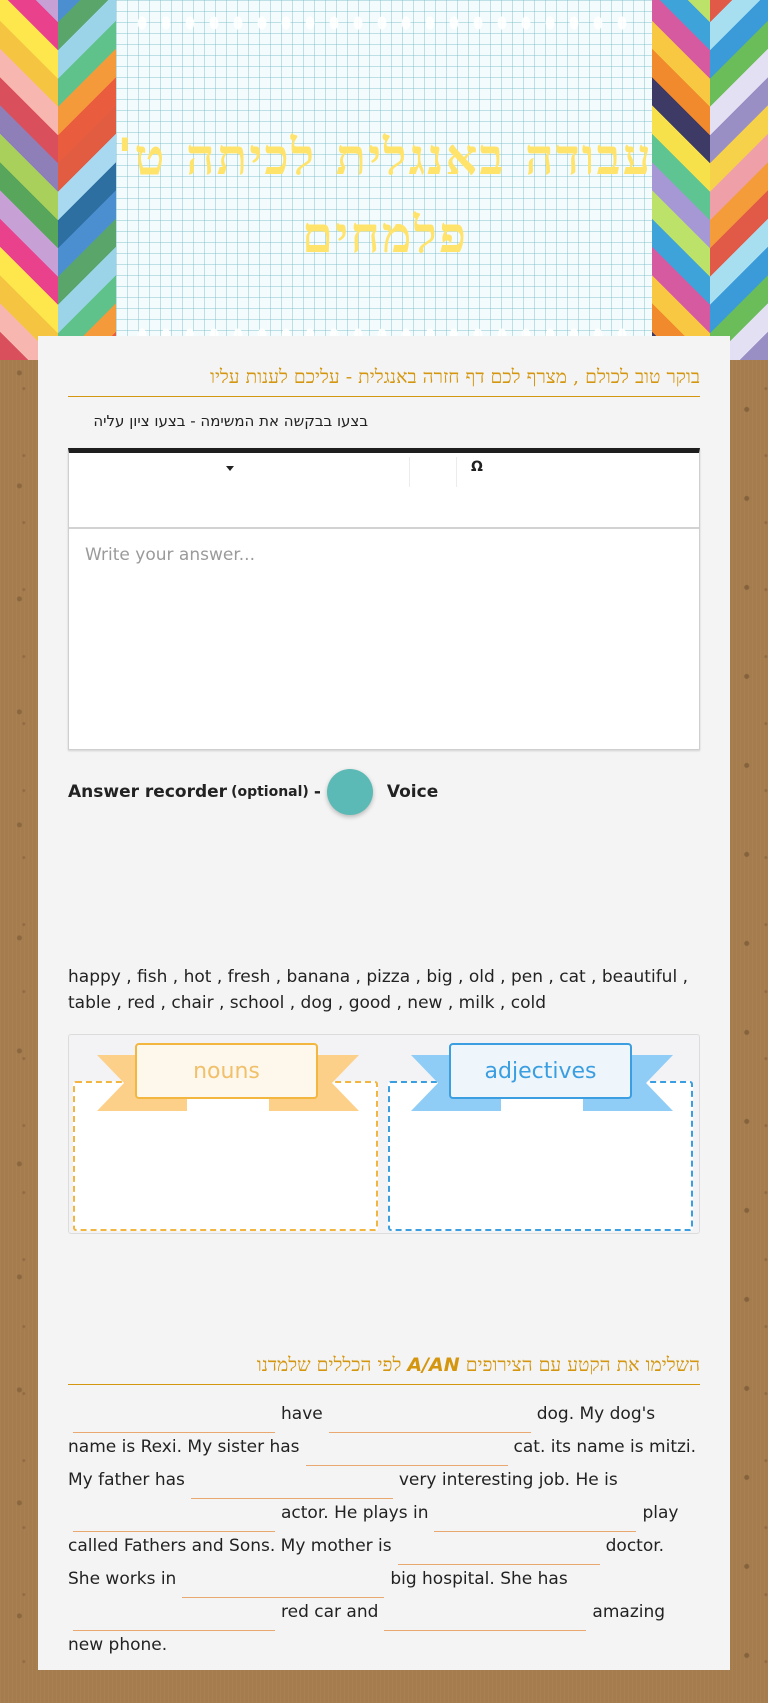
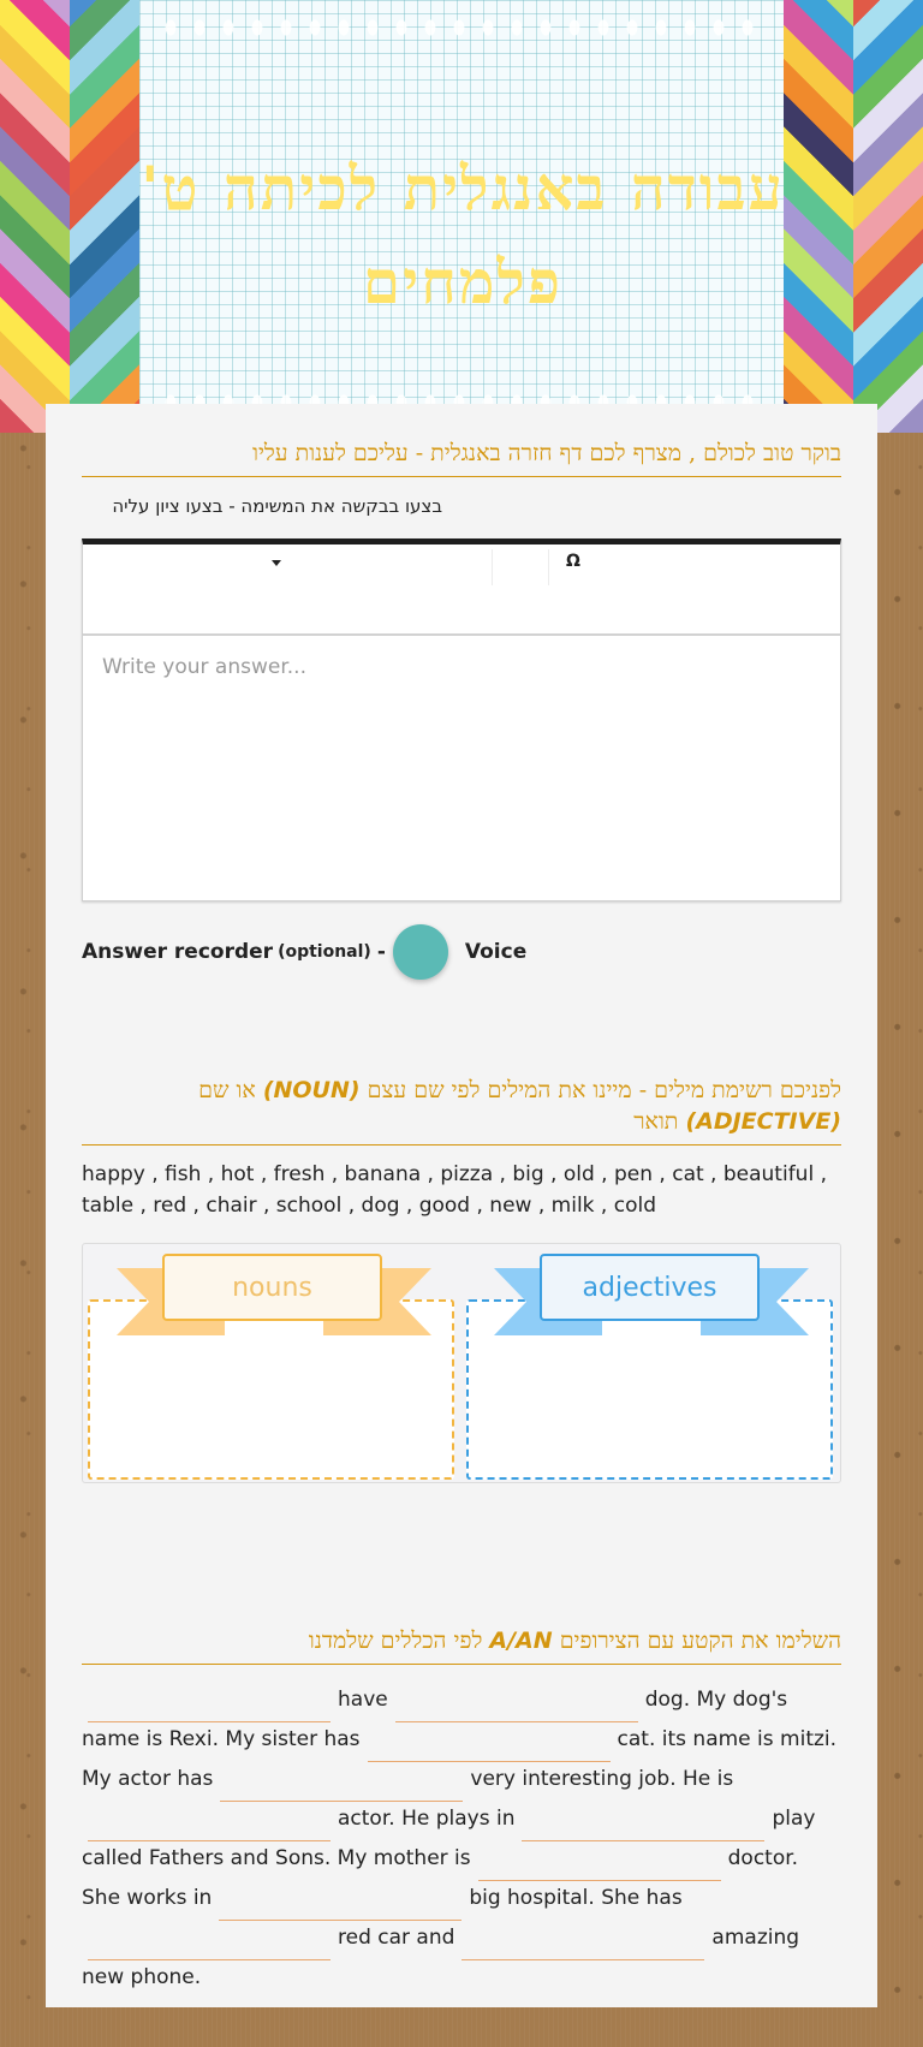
  עבודה באנגלית לכיתה ט' פלמחים
  בוקר טוב לכולם , מצרף לכם דף חזרה באנגלית - עליכם לענות עליו
  בצעו בבקשה את המשימה - בצעו ציון עליה
  Ω
  Write your answer...
  Answer recorder
  (optional)
  -
  Voice
+ לפניכם רשימת מילים - מיינו את המילים לפי שם עצם (NOUN) או שם (ADJECTIVE) תואר
  happy , fish , hot , fresh , banana , pizza , big , old , pen , cat , beautiful , table , red , chair , school , dog , good , new , milk , cold
  nouns
  adjectives
  השלימו את הקטע עם הצירופים A/AN לפי הכללים שלמדנו
- have dog. My dog's name is Rexi. My sister has cat. its name is mitzi. My father has very interesting job. He is actor. He plays in play called Fathers and Sons. My mother is doctor. She works in big hospital. She has red car and amazing new phone.
+ have dog. My dog's name is Rexi. My sister has cat. its name is mitzi. My actor has very interesting job. He is actor. He plays in play called Fathers and Sons. My mother is doctor. She works in big hospital. She has red car and amazing new phone.
